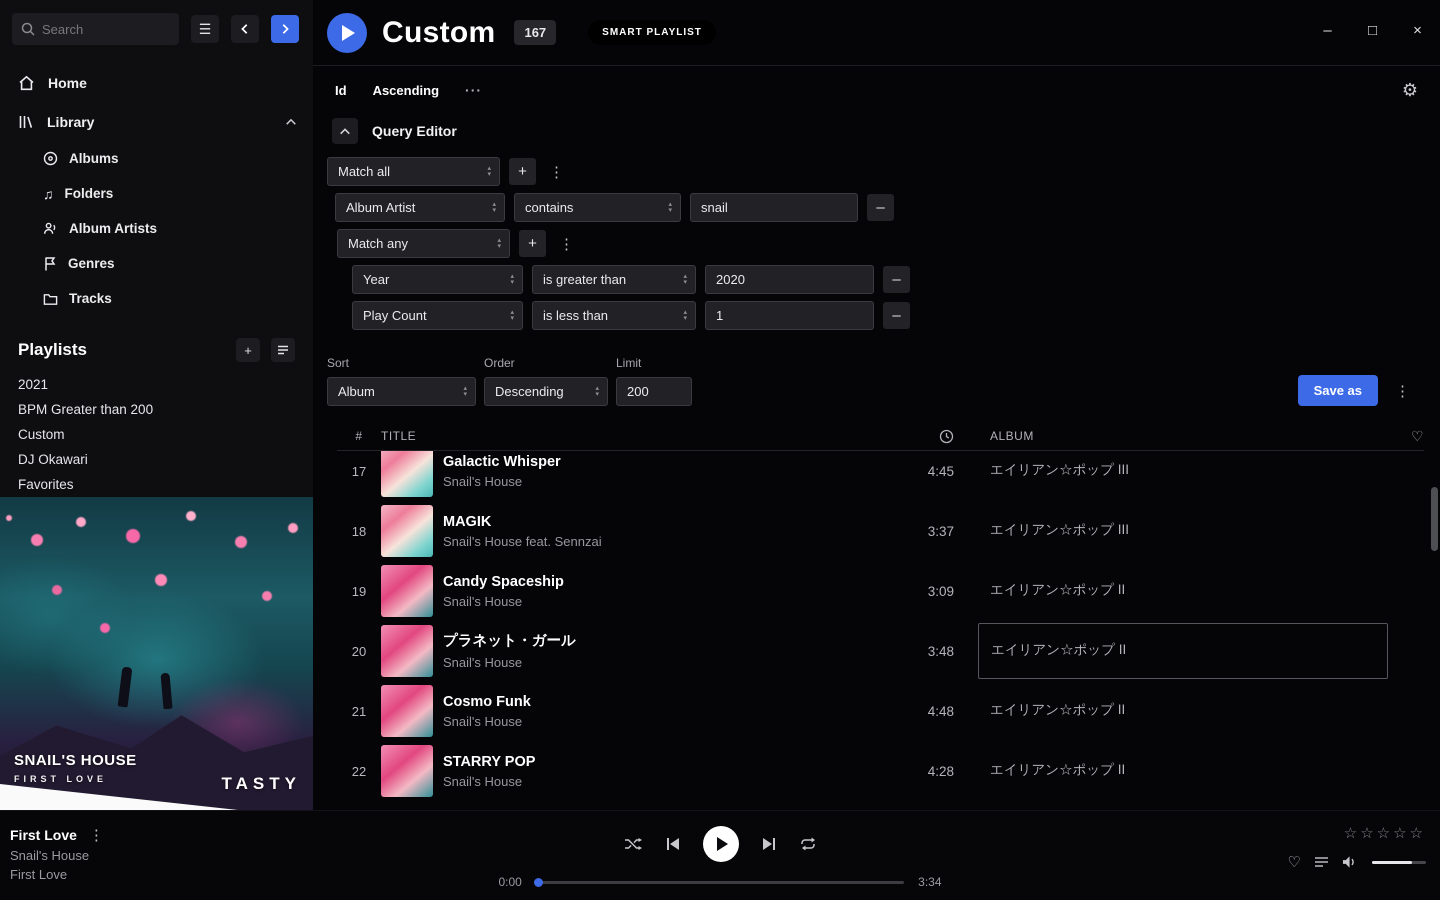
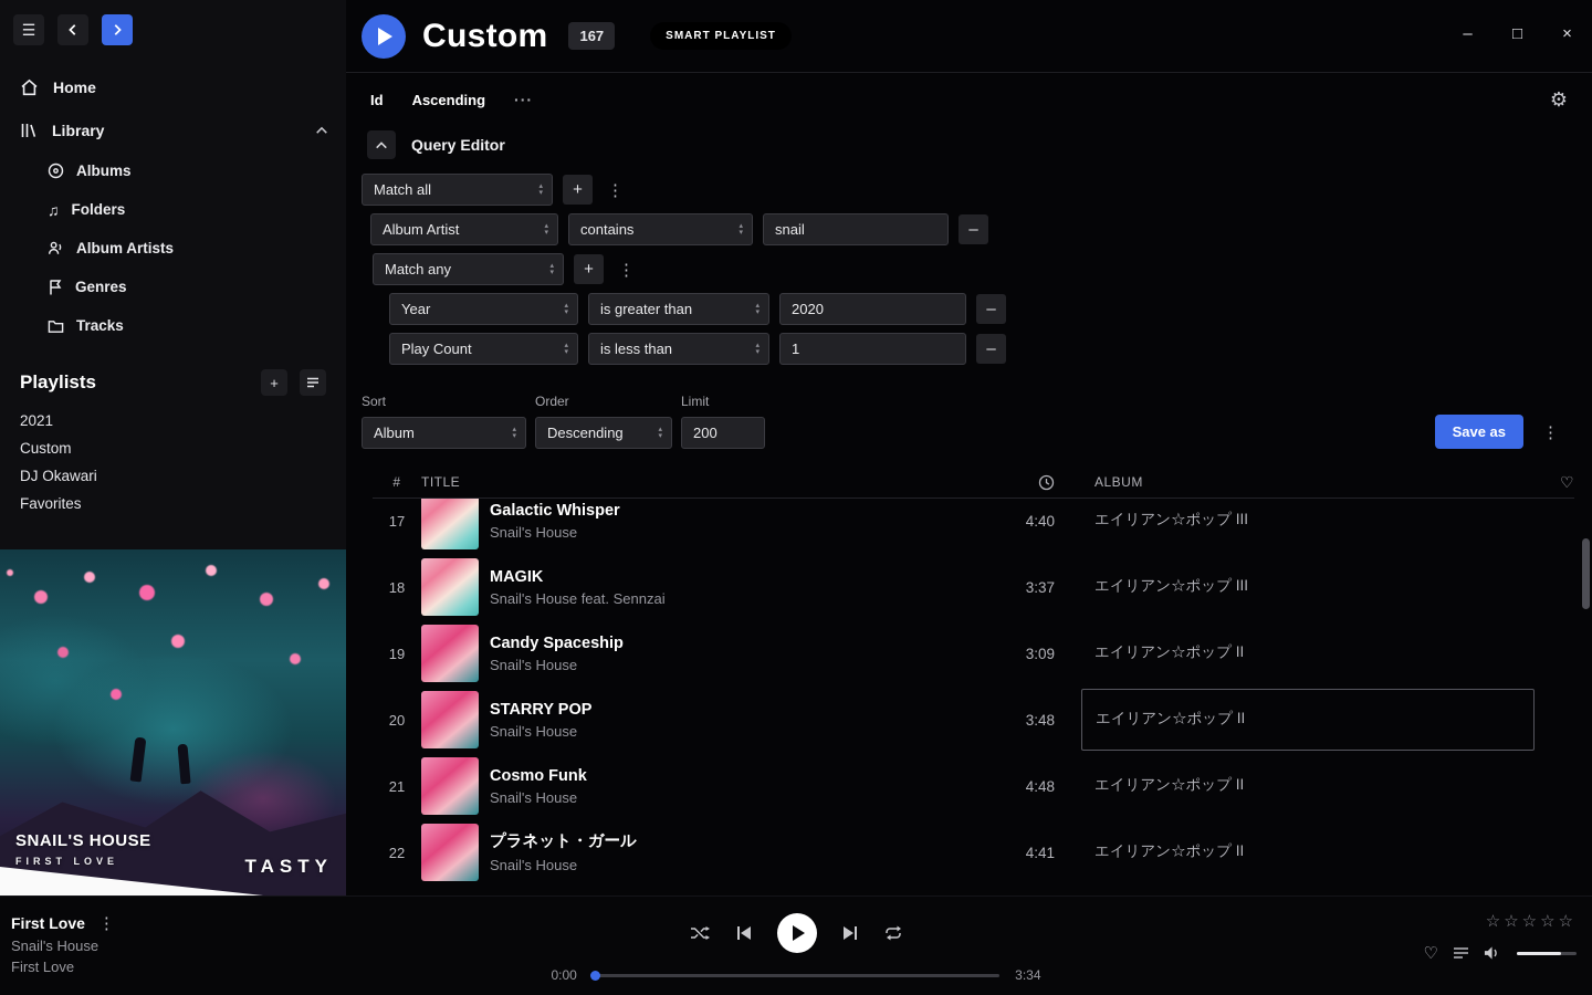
- Search
  ☰
  Home
  Library
  Albums
  ♫
  Folders
  Album Artists
  Genres
  Tracks
  Playlists
  +
  2021
- BPM Greater than 200
  Custom
  DJ Okawari
  Favorites
  SNAIL'S HOUSE
  FIRST LOVE
  TASTY
  –
  □
  ×
  Custom
  167
  SMART PLAYLIST
  Id
  Ascending
  ···
  ⚙
  Query Editor
  Match all
  +
  ⋮
  Album Artist
  contains
  snail
  –
  Match any
  +
  ⋮
  Year
  is greater than
  2020
  –
  Play Count
  is less than
  1
  –
  Sort
  Album
  Order
  Descending
  Limit
  200
  Save as
  ⋮
  #
  TITLE
  ALBUM
  ♡
  17
  Galactic Whisper
  Snail's House
- 4:45
+ 4:40
  エイリアン☆ポップ III
  18
  MAGIK
  Snail's House feat. Sennzai
  3:37
  エイリアン☆ポップ III
  19
  Candy Spaceship
  Snail's House
  3:09
  エイリアン☆ポップ II
  20
- プラネット・ガール
+ STARRY POP
  Snail's House
  3:48
  エイリアン☆ポップ II
  21
  Cosmo Funk
  Snail's House
  4:48
  エイリアン☆ポップ II
  22
- STARRY POP
+ プラネット・ガール
  Snail's House
- 4:28
+ 4:41
  エイリアン☆ポップ II
  First Love
  ⋮
  Snail's House
  First Love
  0:00
  3:34
  ☆☆☆☆☆
  ♡
